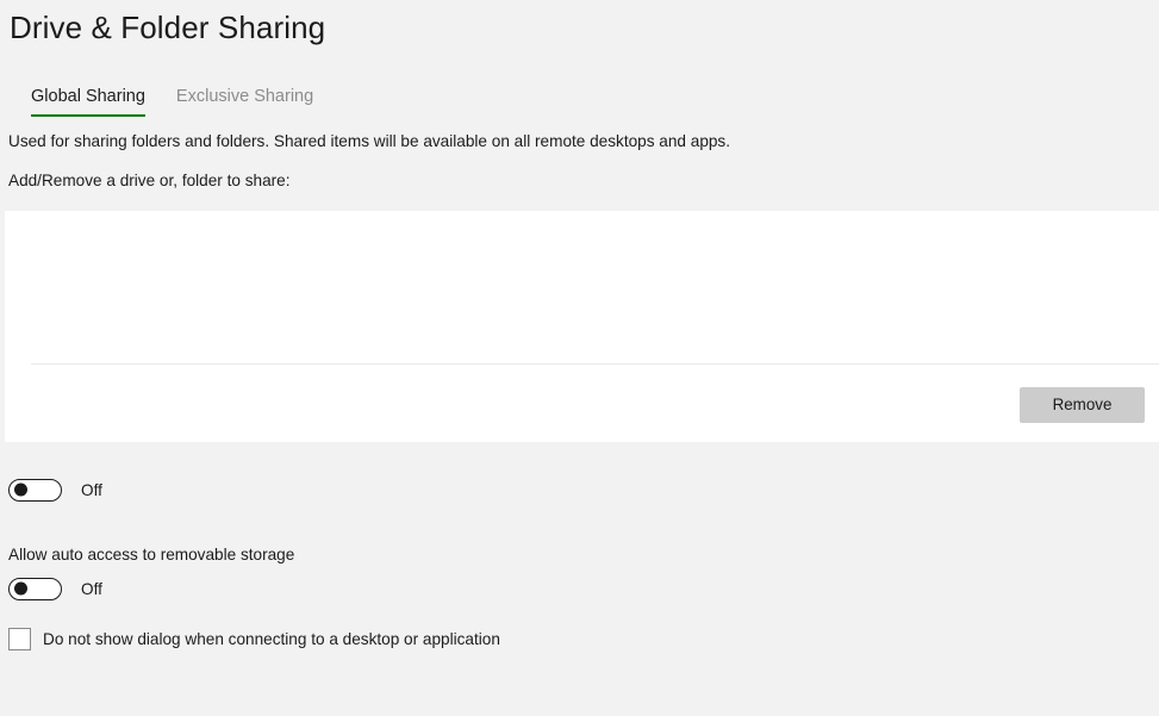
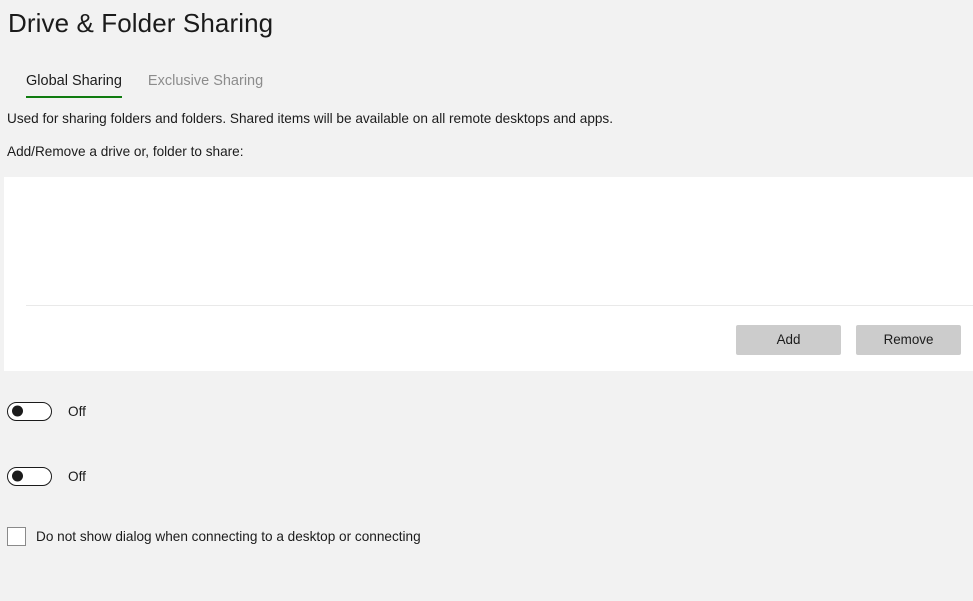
  Drive & Folder Sharing
  Global Sharing
  Exclusive Sharing
  Used for sharing folders and folders. Shared items will be available on all remote desktops and apps.
  Add/Remove a drive or, folder to share:
+ Add
  Remove
  Off
- Allow auto access to removable storage
  Off
- Do not show dialog when connecting to a desktop or application
+ Do not show dialog when connecting to a desktop or connecting
